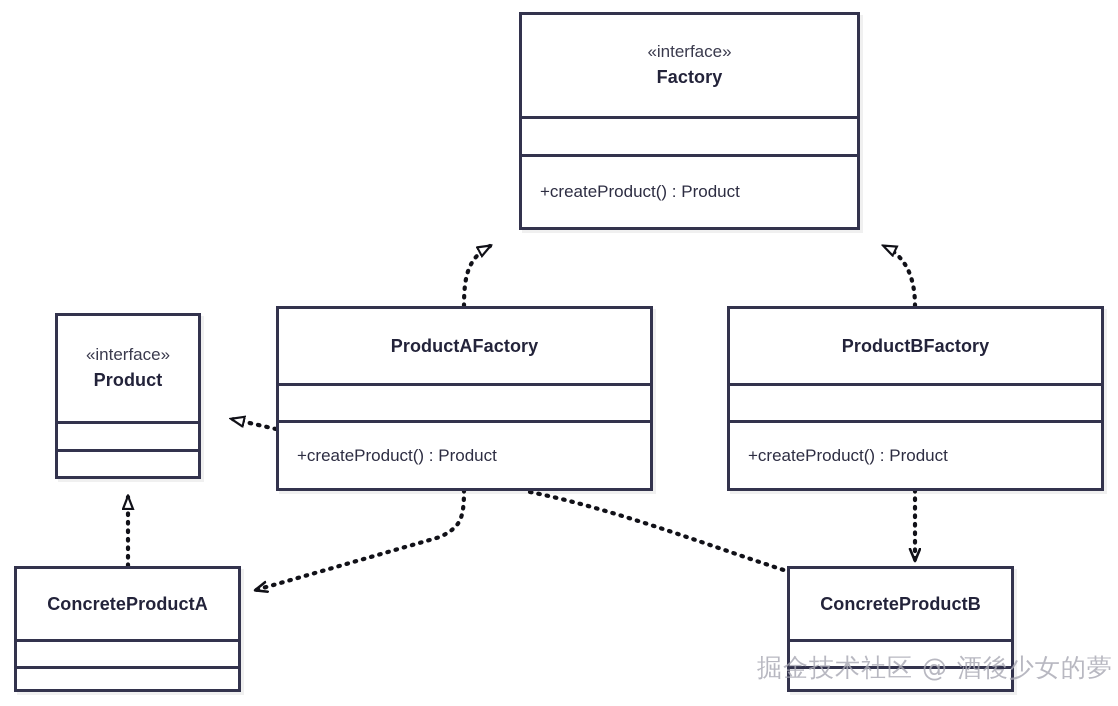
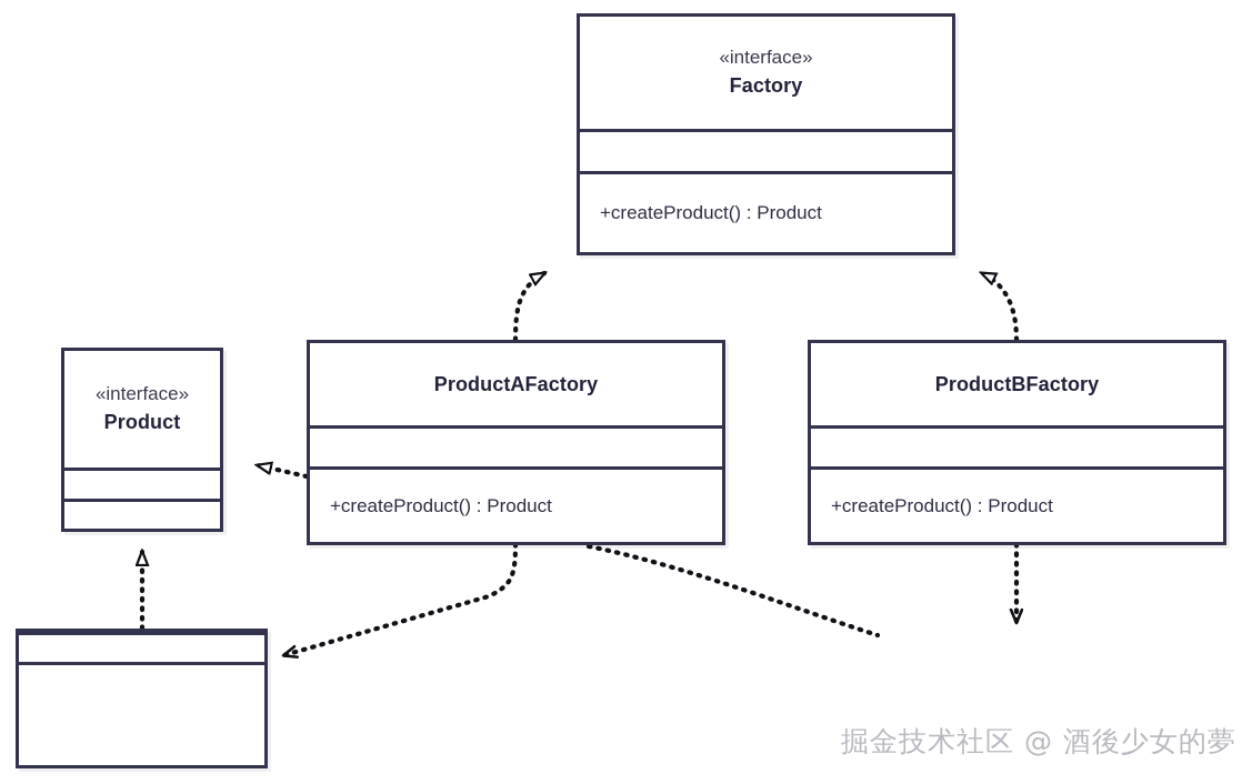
  «interface»
  Factory
  +createProduct() : Product
  «interface»
  Product
  ProductAFactory
  +createProduct() : Product
  ProductBFactory
  +createProduct() : Product
- ConcreteProductA
- ConcreteProductB
  掘金技术社区 @ 酒後少女的夢
